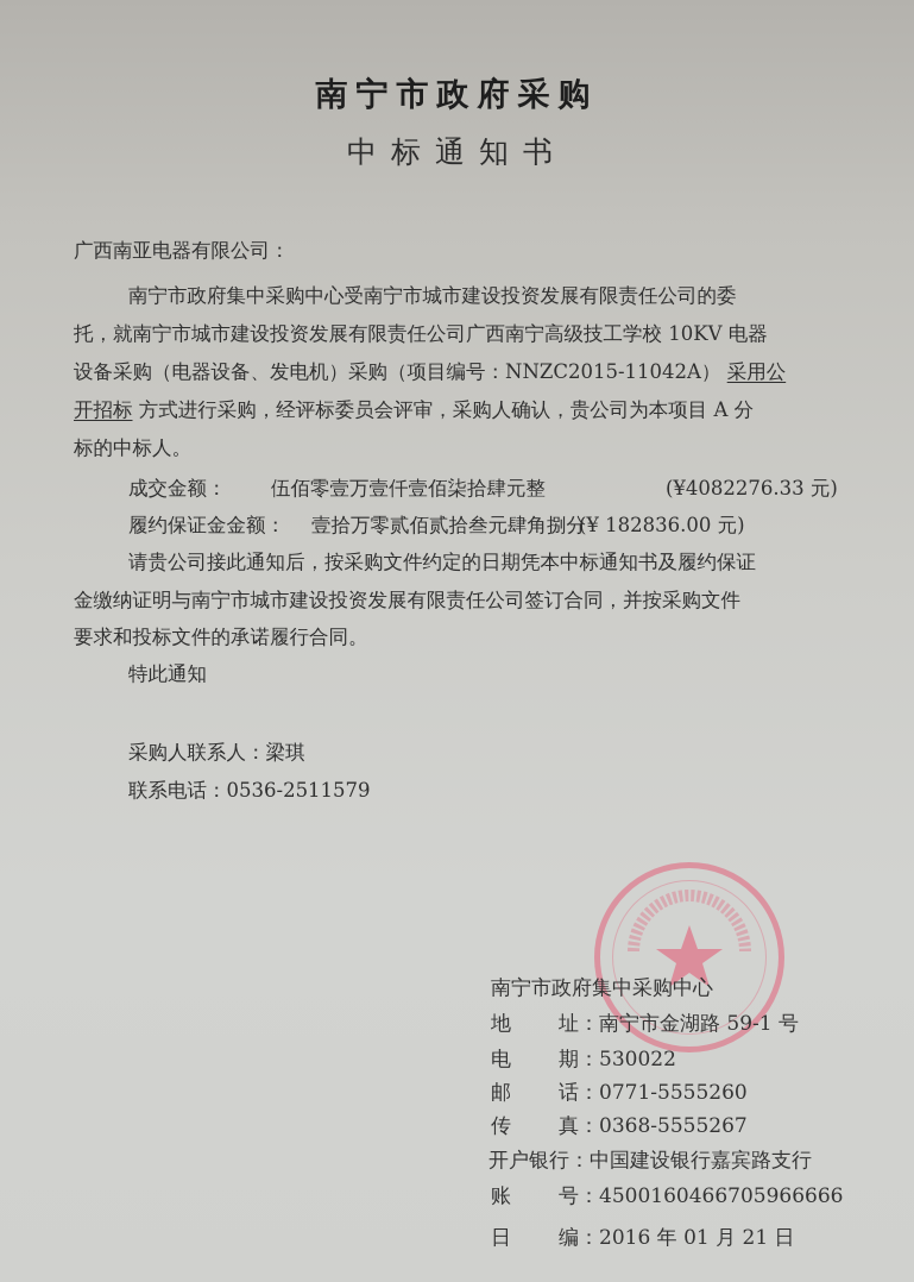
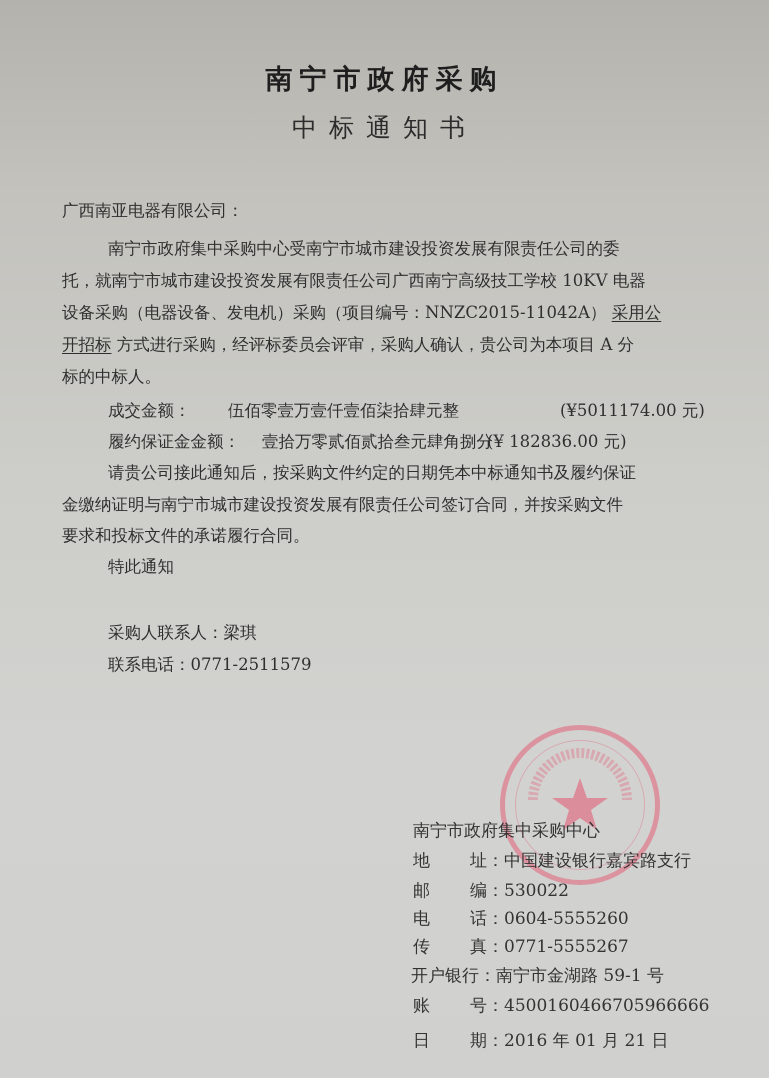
  南宁市政府采购
  中标通知书
  广西南亚电器有限公司：
  南宁市政府集中采购中心受南宁市城市建设投资发展有限责任公司的委
  托，就南宁市城市建设投资发展有限责任公司广西南宁高级技工学校 10KV 电器
  设备采购（电器设备、发电机）采购（项目编号：NNZC2015-11042A） 采用公
  开招标 方式进行采购，经评标委员会评审，采购人确认，贵公司为本项目 A 分
  标的中标人。
  成交金额：
  伍佰零壹万壹仟壹佰柒拾肆元整
- (¥4082276.33 元)
+ (¥5011174.00 元)
  履约保证金金额：
  壹拾万零贰佰贰拾叁元肆角捌分
  (¥ 182836.00 元)
  请贵公司接此通知后，按采购文件约定的日期凭本中标通知书及履约保证
  金缴纳证明与南宁市城市建设投资发展有限责任公司签订合同，并按采购文件
  要求和投标文件的承诺履行合同。
  特此通知
  采购人联系人：梁琪
- 联系电话：0536-2511579
+ 联系电话：0771-2511579
  南宁市政府集中采购中心
  地
- 址：南宁市金湖路 59-1 号
+ 址：中国建设银行嘉宾路支行
- 电
+ 邮
- 期：530022
+ 编：530022
- 邮
+ 电
- 话：0771-5555260
+ 话：0604-5555260
  传
- 真：0368-5555267
+ 真：0771-5555267
- 开户银行：中国建设银行嘉宾路支行
+ 开户银行：南宁市金湖路 59-1 号
  账
  号：4500160466705966666
  日
- 编：2016 年 01 月 21 日
+ 期：2016 年 01 月 21 日
